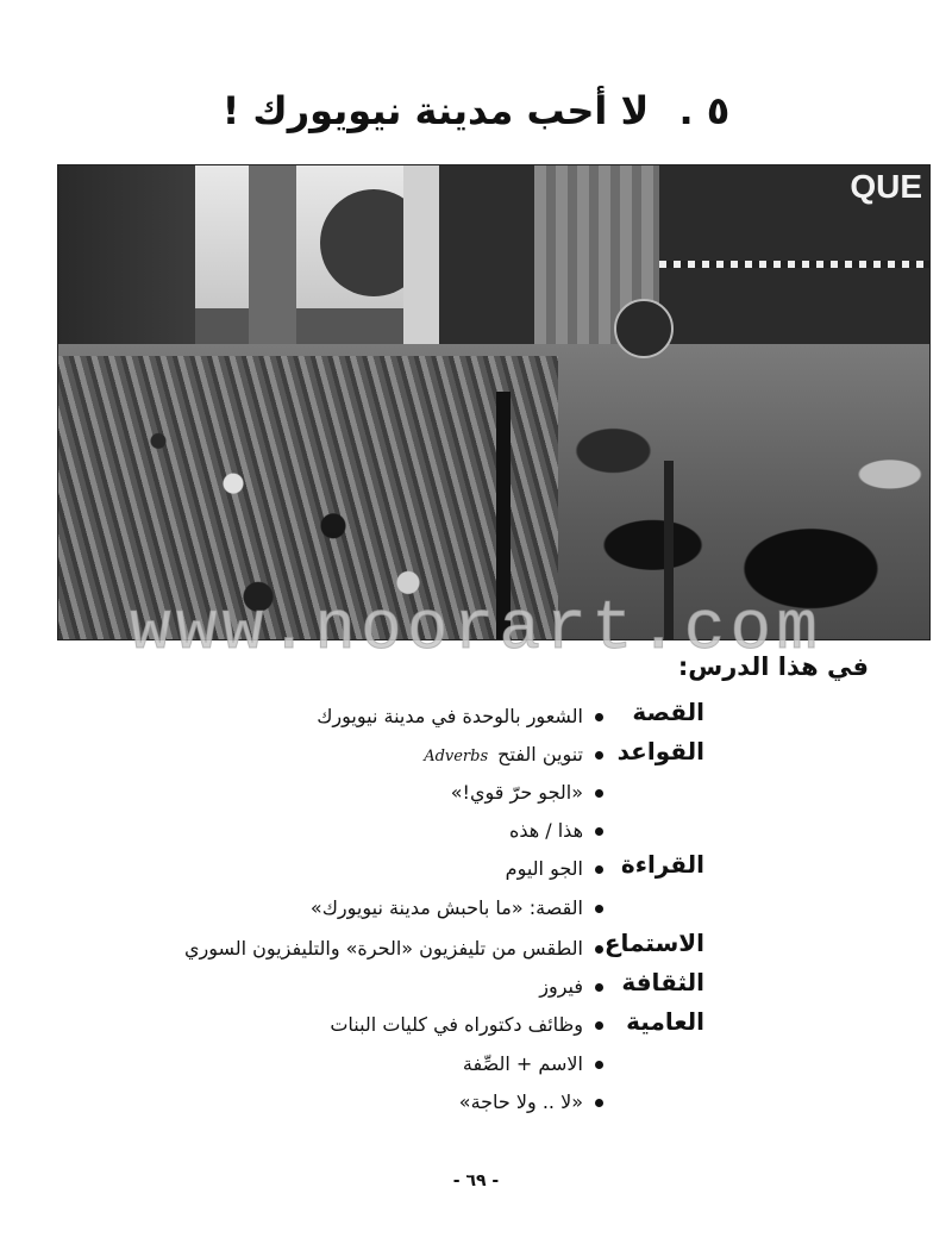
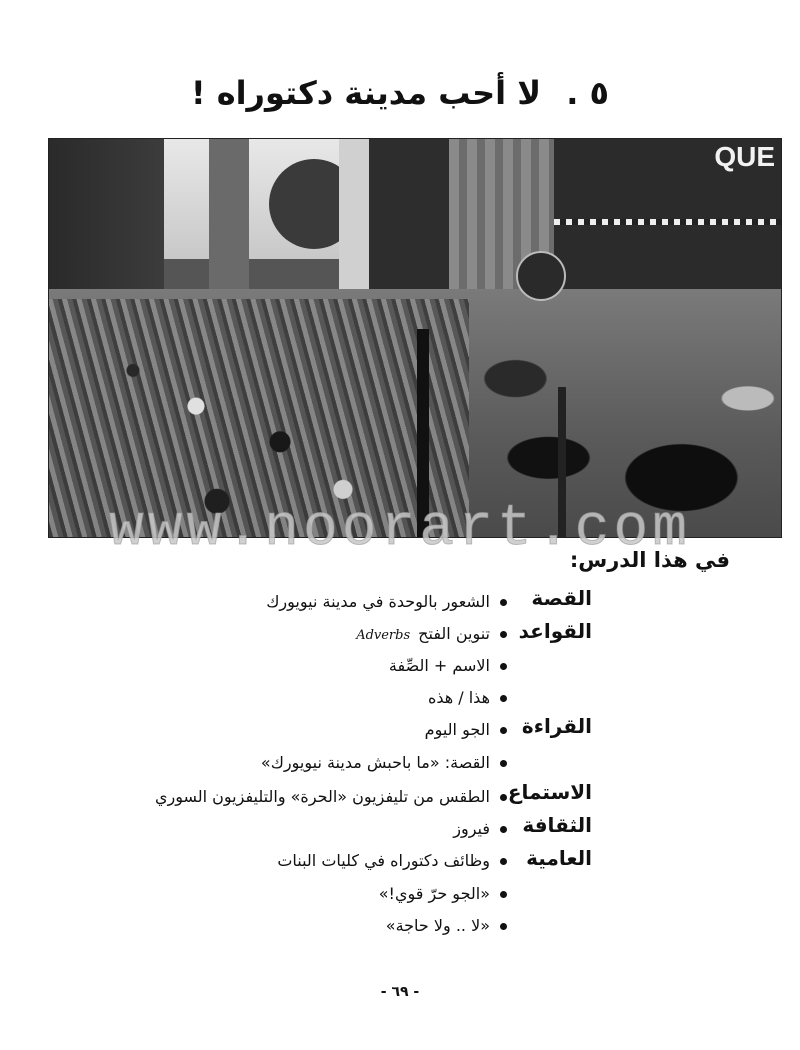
- ٥ . لا أحب مدينة نيويورك !
+ ٥ . لا أحب مدينة دكتوراه !
  QUE
  www.noorart.com
  في هذا الدرس:
  القصة
  القواعد
  القراءة
  الاستماع
  الثقافة
  العامية
  الشعور بالوحدة في مدينة نيويورك
  تنوين الفتحAdverbs
- «الجو حرّ قوي!»
+ الاسم + الصِّفة
  هذا / هذه
  الجو اليوم
  القصة: «ما باحبش مدينة نيويورك»
  الطقس من تليفزيون «الحرة» والتليفزيون السوري
  فيروز
  وظائف دكتوراه في كليات البنات
- الاسم + الصِّفة
+ «الجو حرّ قوي!»
  «لا .. ولا حاجة»
  - ٦٩ -
